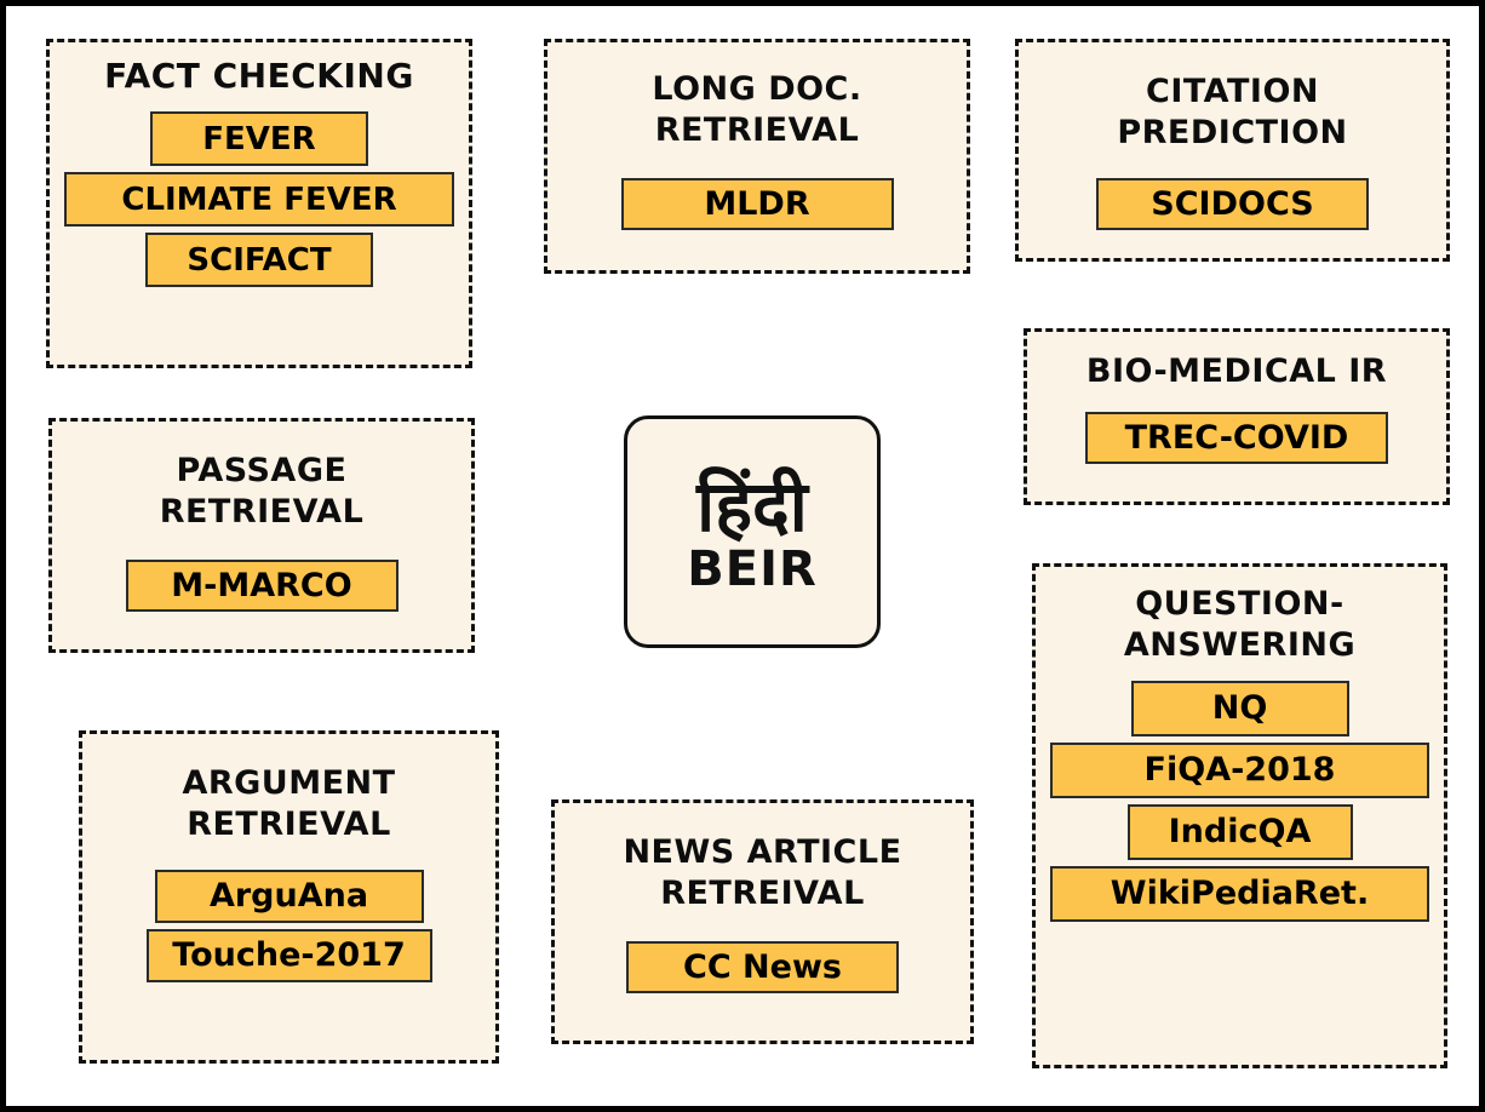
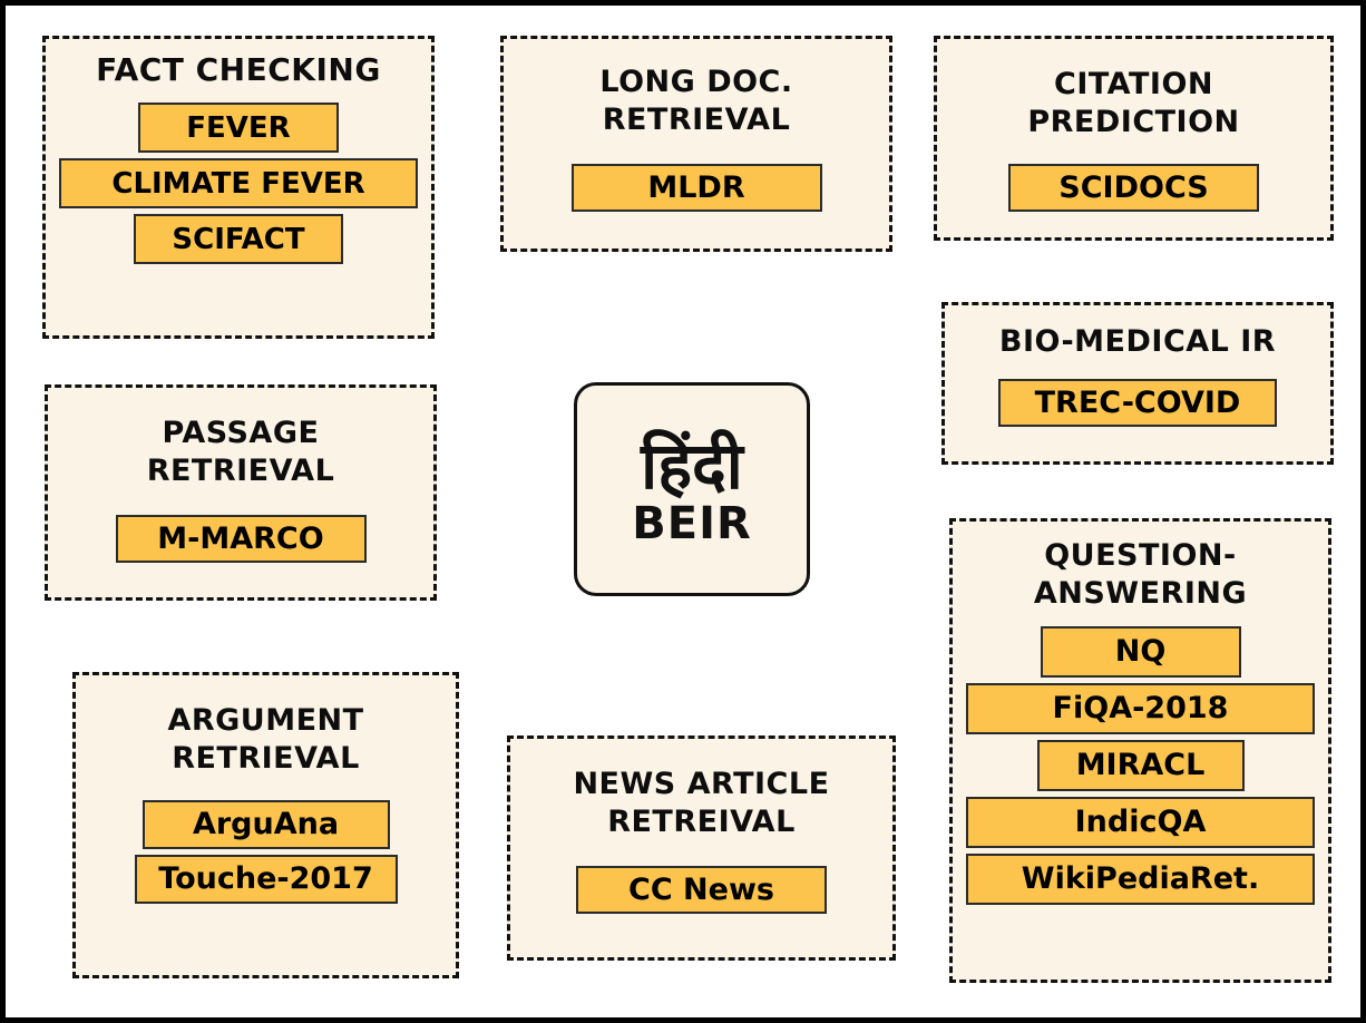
  FACT CHECKING
  FEVER
  CLIMATE FEVER
  SCIFACT
  LONG DOC.
  RETRIEVAL
  MLDR
  CITATION
  PREDICTION
  SCIDOCS
  BIO-MEDICAL IR
  TREC-COVID
  PASSAGE
  RETRIEVAL
  M-MARCO
  QUESTION-
  ANSWERING
  NQ
  FiQA-2018
+ MIRACL
  IndicQA
  WikiPediaRet.
  ARGUMENT
  RETRIEVAL
  ArguAna
  Touche-2017
  NEWS ARTICLE
  RETREIVAL
  CC News
  हिंदी
  BEIR
